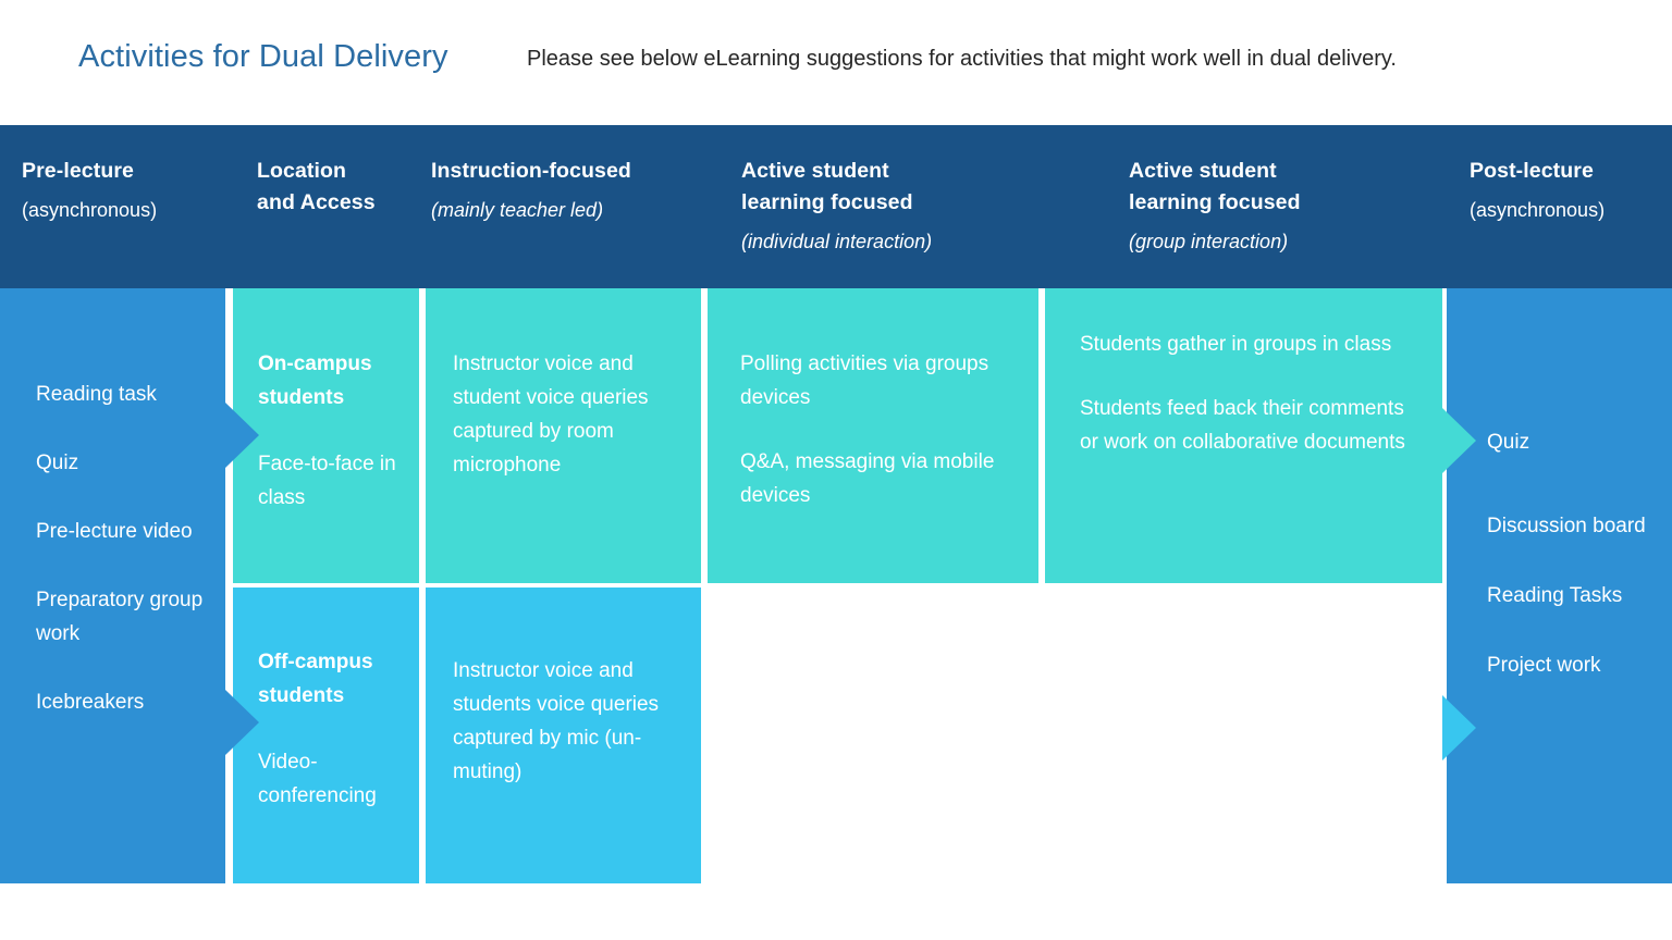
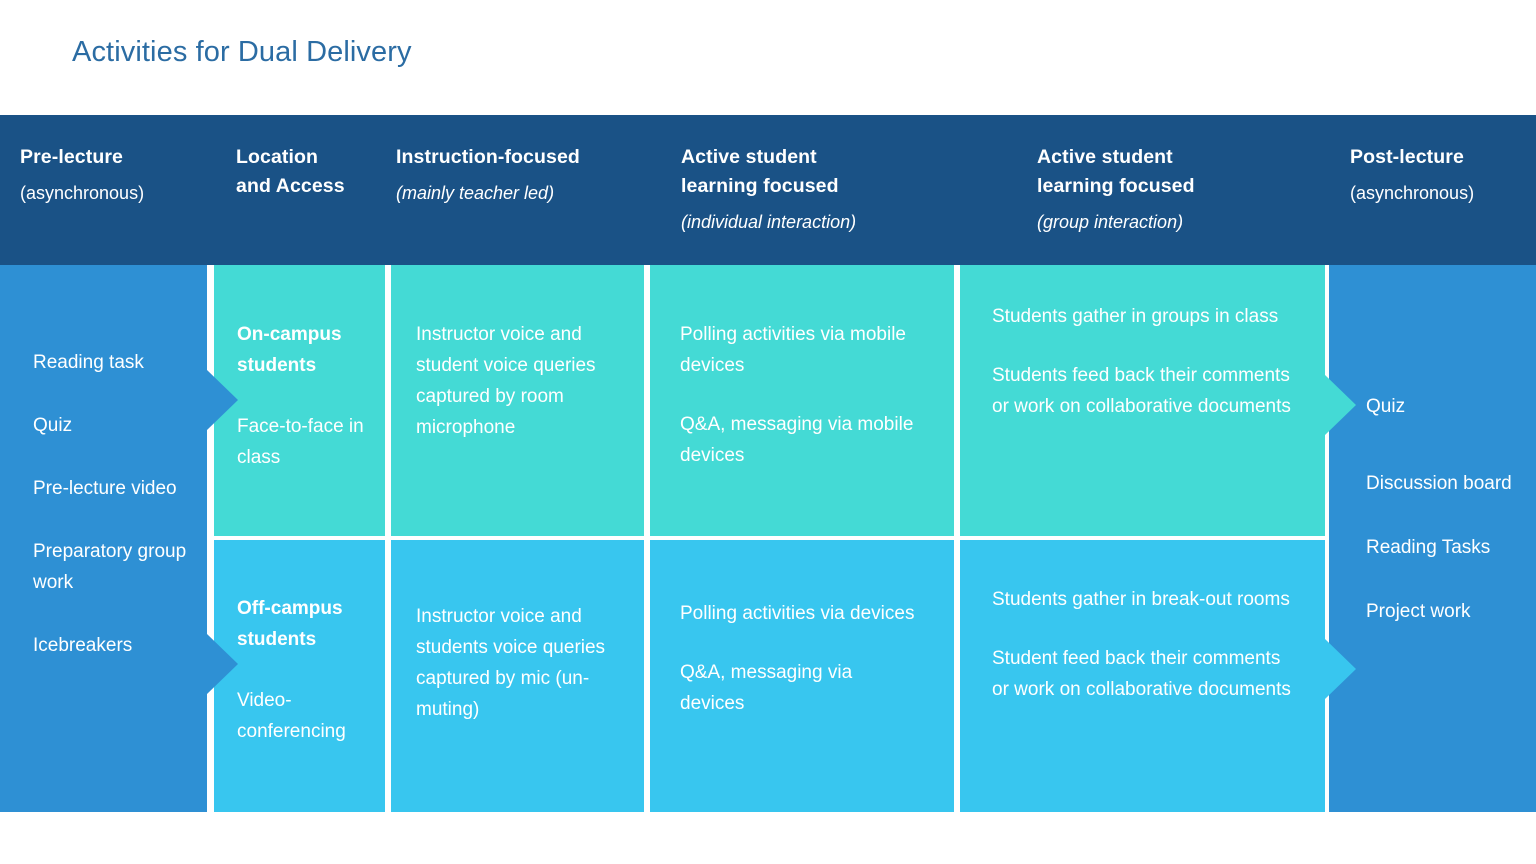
  Activities for Dual Delivery
- Please see below eLearning suggestions for activities that might work well in dual delivery.
  Pre-lecture
  (asynchronous)
  Location
  and Access
  Instruction-focused
  (mainly teacher led)
  Active student
  learning focused
  (individual interaction)
  Active student
  learning focused
  (group interaction)
  Post-lecture
  (asynchronous)
  Reading task
  Quiz
  Pre-lecture video
  Preparatory group work
  Icebreakers
  On-campus students
  Face-to-face in class
  Instructor voice and student voice queries captured by room microphone
- Polling activities via groups devices
+ Polling activities via mobile devices
  Q&A, messaging via mobile devices
  Students gather in groups in class
  Students feed back their comments or work on collaborative documents
  Off-campus students
  Video-conferencing
  Instructor voice and students voice queries captured by mic (un-muting)
+ Polling activities via devices
+ Q&A, messaging via devices
+ Students gather in break-out rooms
+ Student feed back their comments or work on collaborative documents
  Quiz
  Discussion board
  Reading Tasks
  Project work
